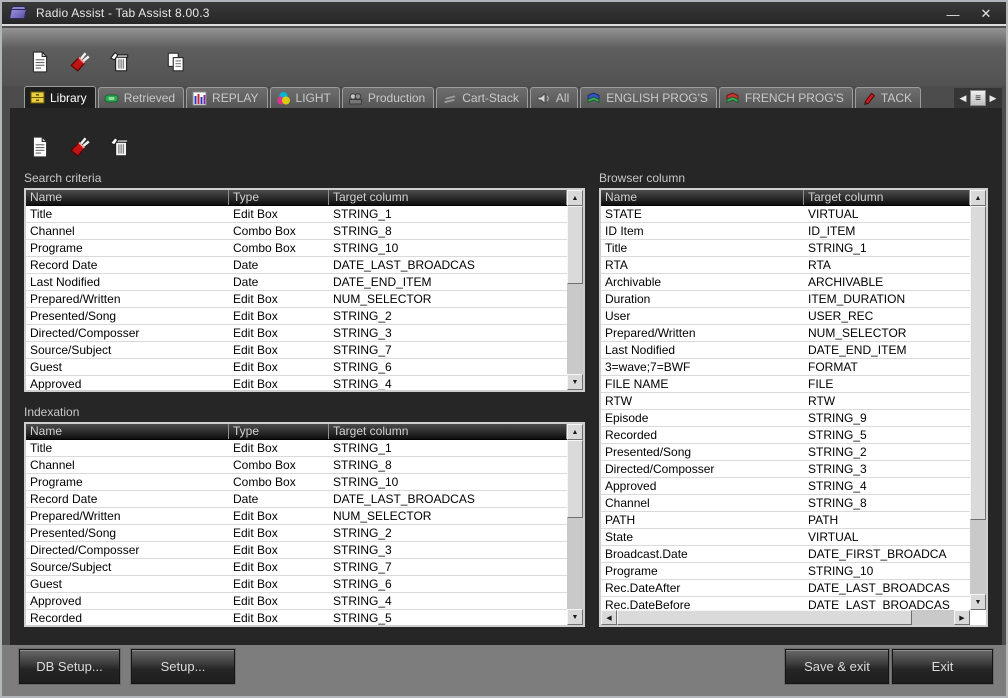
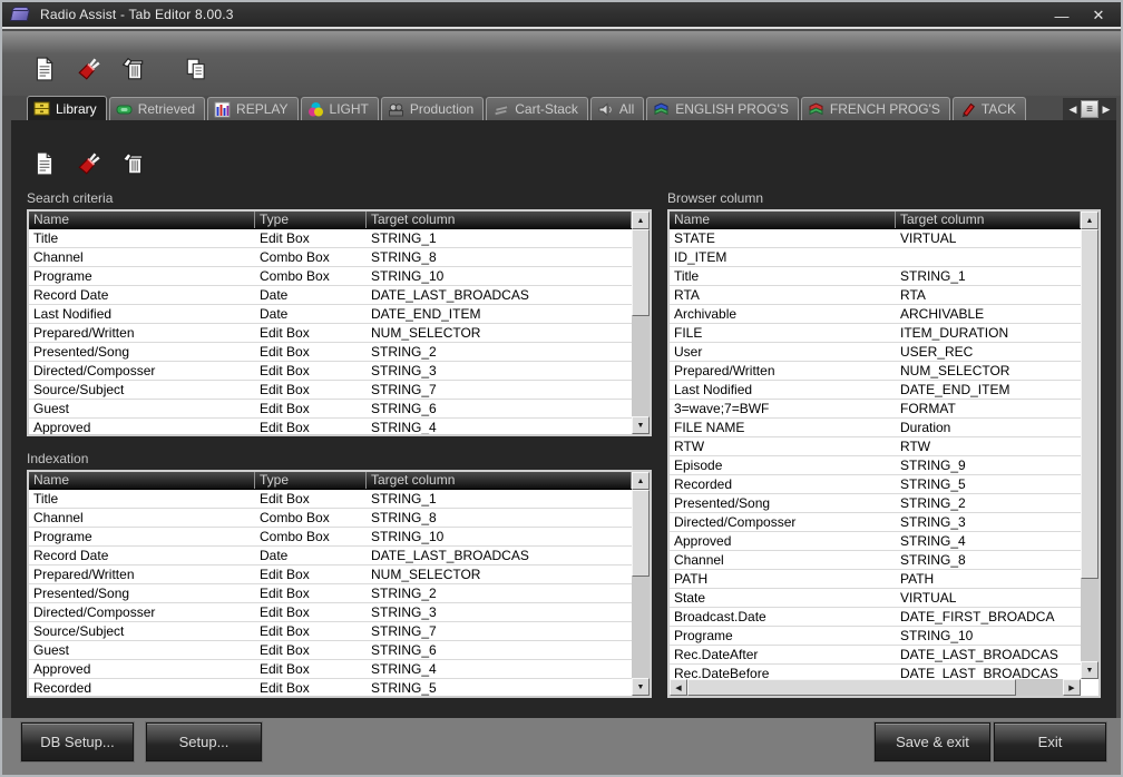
- Radio Assist - Tab Assist 8.00.3
+ Radio Assist - Tab Editor 8.00.3
  —
  ✕
  Library
  Retrieved
  REPLAY
  LIGHT
  Production
  Cart-Stack
  All
  ENGLISH PROG'S
  FRENCH PROG'S
  TACK
  ◀
  ≡
  ▶
  Search criteria
  Indexation
  Browser column
  Name
  Type
  Target column
  Title
  Edit Box
  STRING_1
  Channel
  Combo Box
  STRING_8
  Programe
  Combo Box
  STRING_10
  Record Date
  Date
  DATE_LAST_BROADCAS
  Last Nodified
  Date
  DATE_END_ITEM
  Prepared/Written
  Edit Box
  NUM_SELECTOR
  Presented/Song
  Edit Box
  STRING_2
  Directed/Composser
  Edit Box
  STRING_3
  Source/Subject
  Edit Box
  STRING_7
  Guest
  Edit Box
  STRING_6
  Approved
  Edit Box
  STRING_4
  Name
  Type
  Target column
  Title
  Edit Box
  STRING_1
  Channel
  Combo Box
  STRING_8
  Programe
  Combo Box
  STRING_10
  Record Date
  Date
  DATE_LAST_BROADCAS
  Prepared/Written
  Edit Box
  NUM_SELECTOR
  Presented/Song
  Edit Box
  STRING_2
  Directed/Composser
  Edit Box
  STRING_3
  Source/Subject
  Edit Box
  STRING_7
  Guest
  Edit Box
  STRING_6
  Approved
  Edit Box
  STRING_4
  Recorded
  Edit Box
  STRING_5
  Name
  Target column
  STATE
  VIRTUAL
- ID Item
  ID_ITEM
  Title
  STRING_1
  RTA
  RTA
  Archivable
  ARCHIVABLE
- Duration
+ FILE
  ITEM_DURATION
  User
  USER_REC
  Prepared/Written
  NUM_SELECTOR
  Last Nodified
  DATE_END_ITEM
  3=wave;7=BWF
  FORMAT
  FILE NAME
- FILE
+ Duration
  RTW
  RTW
  Episode
  STRING_9
  Recorded
  STRING_5
  Presented/Song
  STRING_2
  Directed/Composser
  STRING_3
  Approved
  STRING_4
  Channel
  STRING_8
  PATH
  PATH
  State
  VIRTUAL
  Broadcast.Date
  DATE_FIRST_BROADCA
  Programe
  STRING_10
  Rec.DateAfter
  DATE_LAST_BROADCAS
  Rec.DateBefore
  DATE_LAST_BROADCAS
  DB Setup...
  Setup...
  Save & exit
  Exit
